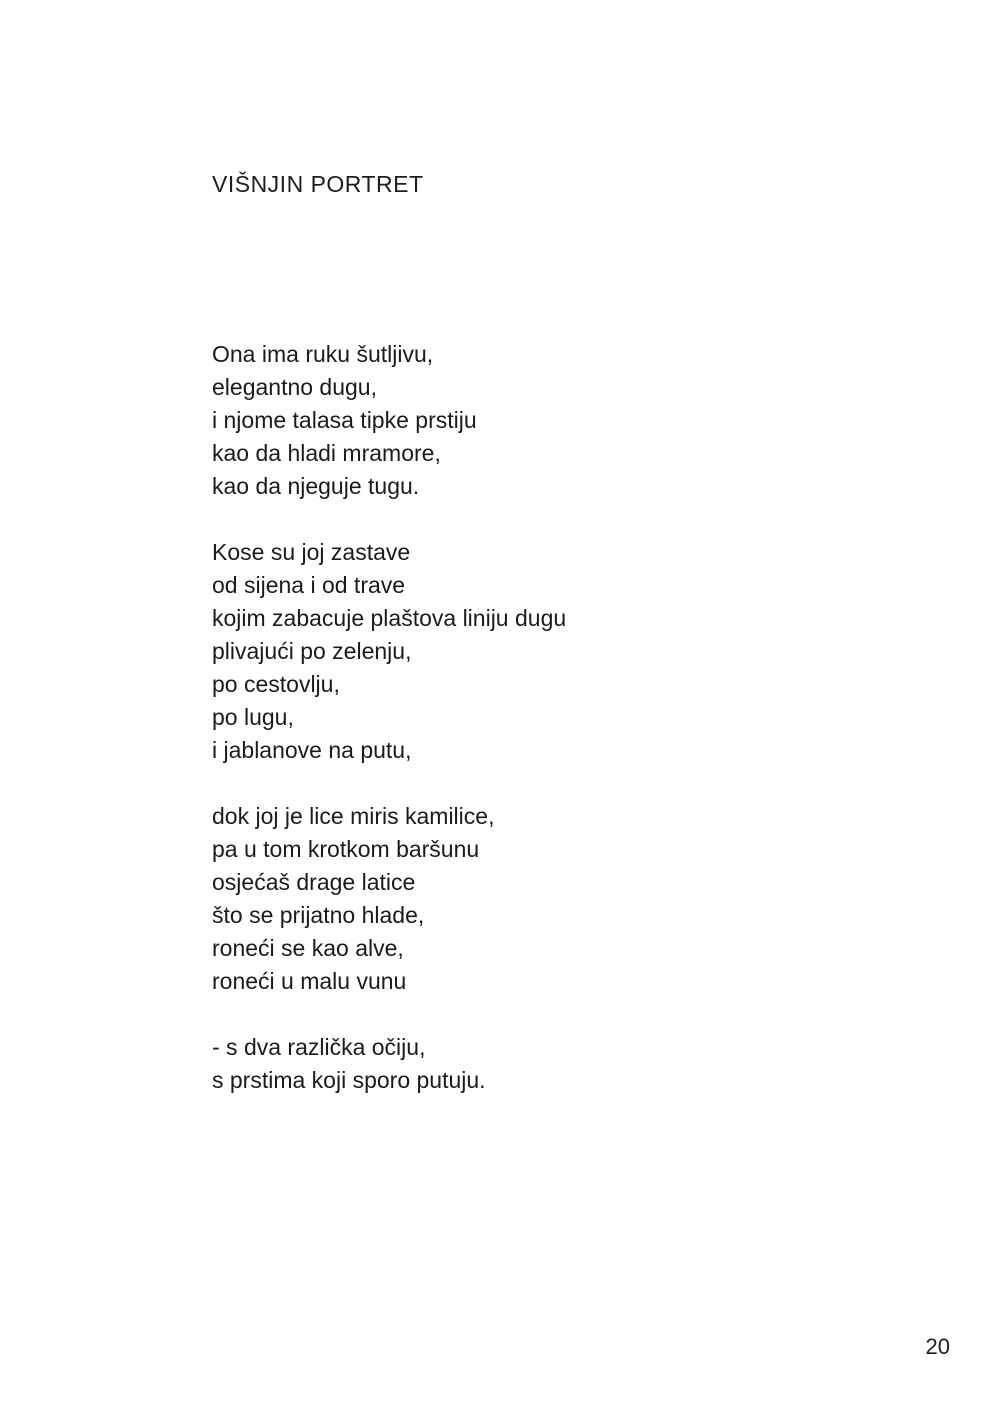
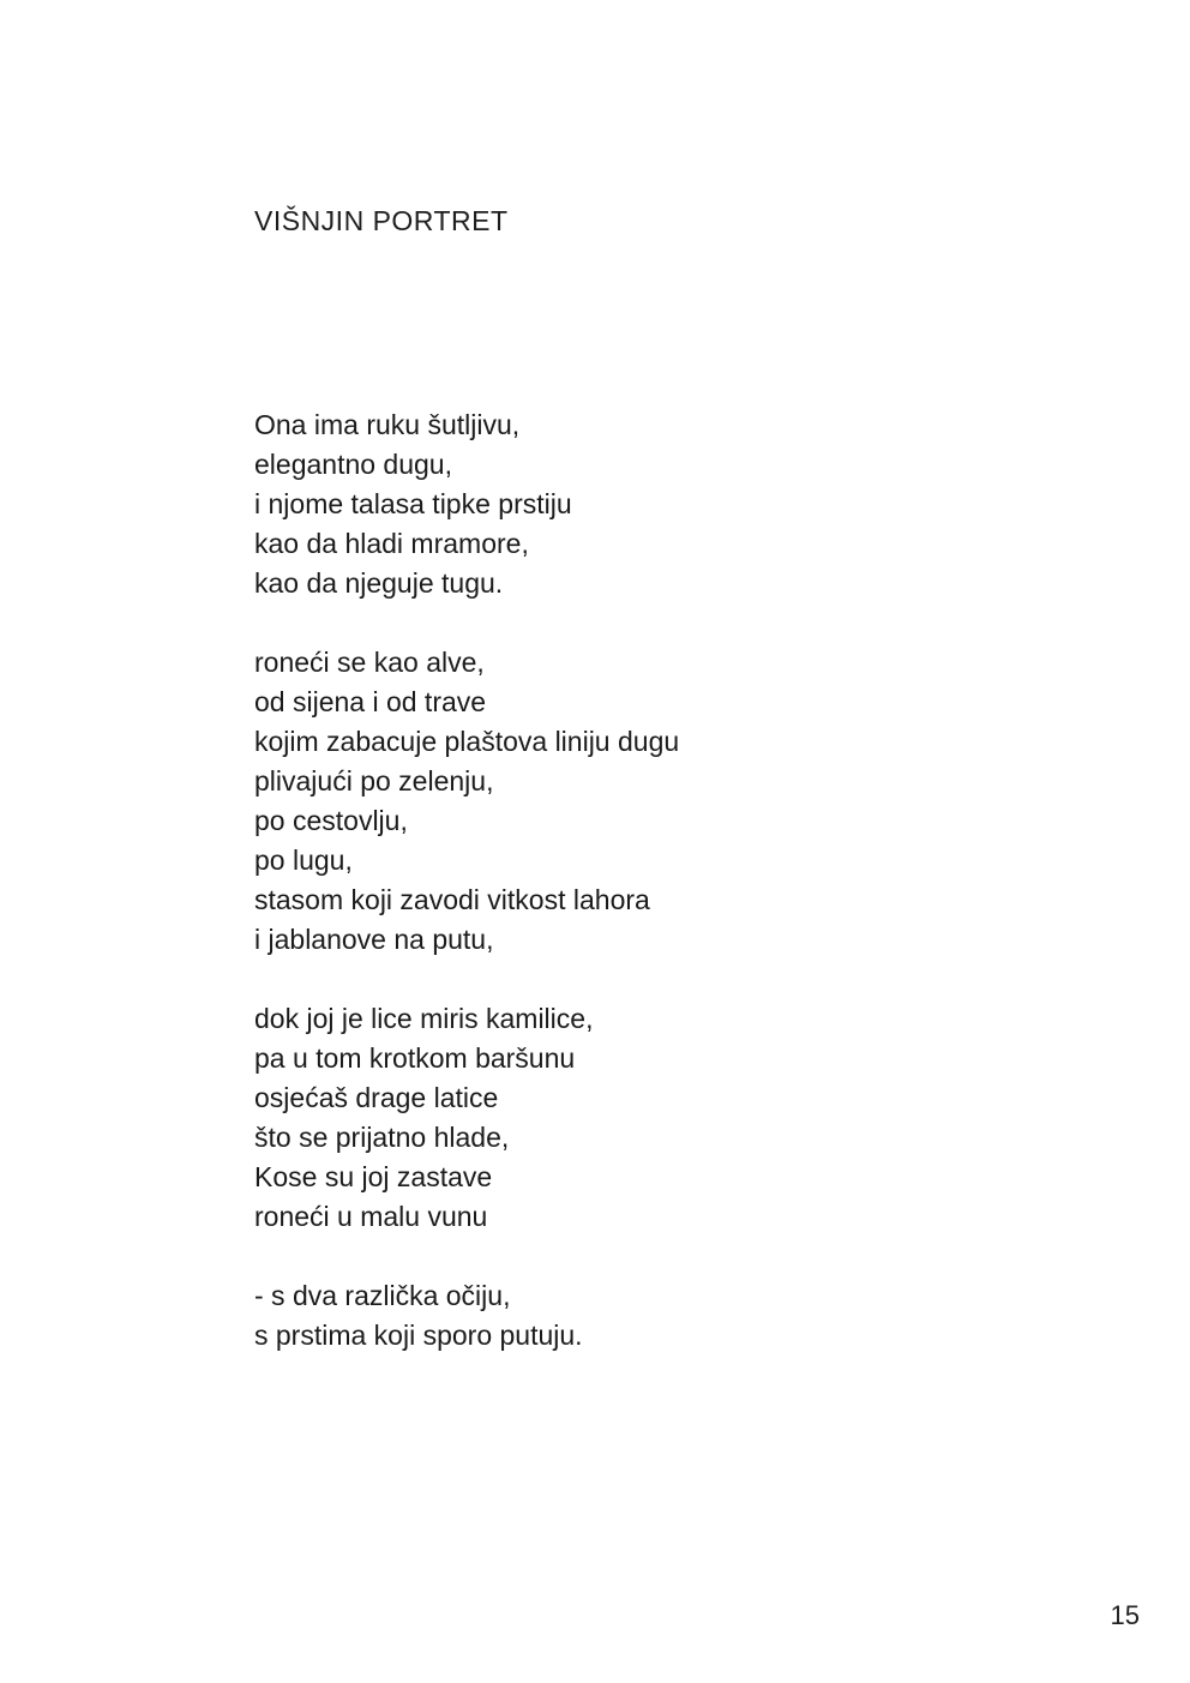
  VIŠNJIN PORTRET
  Ona ima ruku šutljivu,
  elegantno dugu,
  i njome talasa tipke prstiju
  kao da hladi mramore,
  kao da njeguje tugu.
- Kose su joj zastave
+ roneći se kao alve,
  od sijena i od trave
  kojim zabacuje plaštova liniju dugu
  plivajući po zelenju,
  po cestovlju,
  po lugu,
+ stasom koji zavodi vitkost lahora
  i jablanove na putu,
  dok joj je lice miris kamilice,
  pa u tom krotkom baršunu
  osjećaš drage latice
  što se prijatno hlade,
- roneći se kao alve,
+ Kose su joj zastave
  roneći u malu vunu
  - s dva različka očiju,
  s prstima koji sporo putuju.
- 20
+ 15
